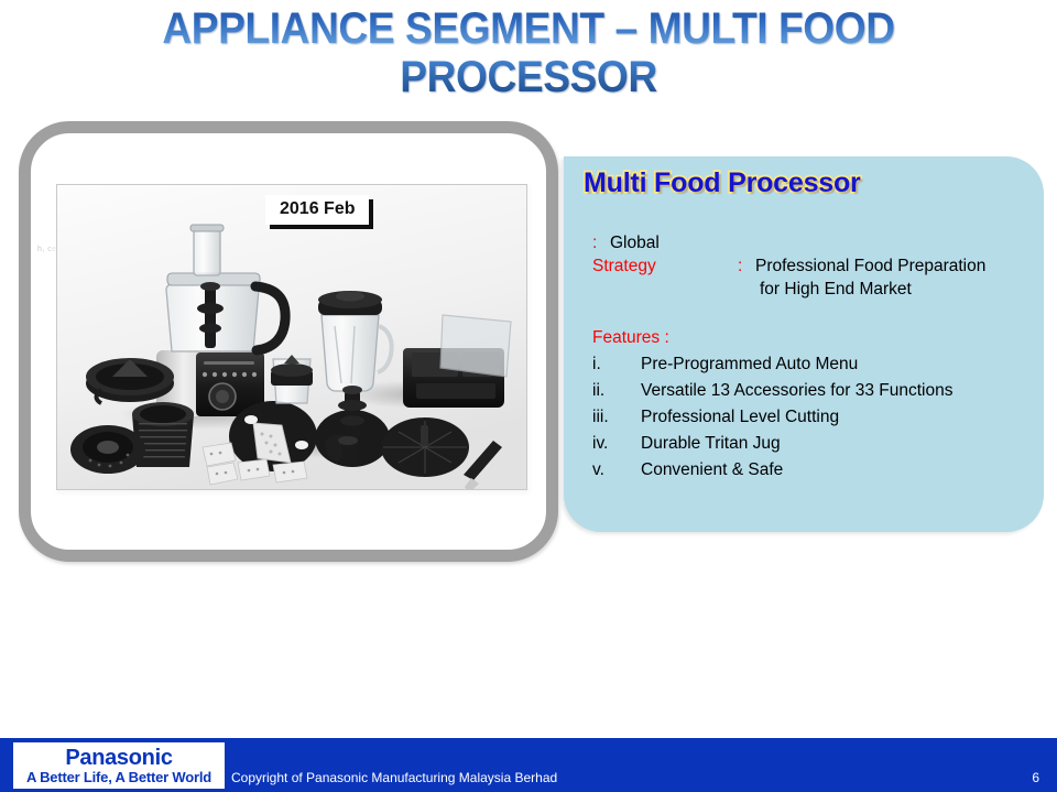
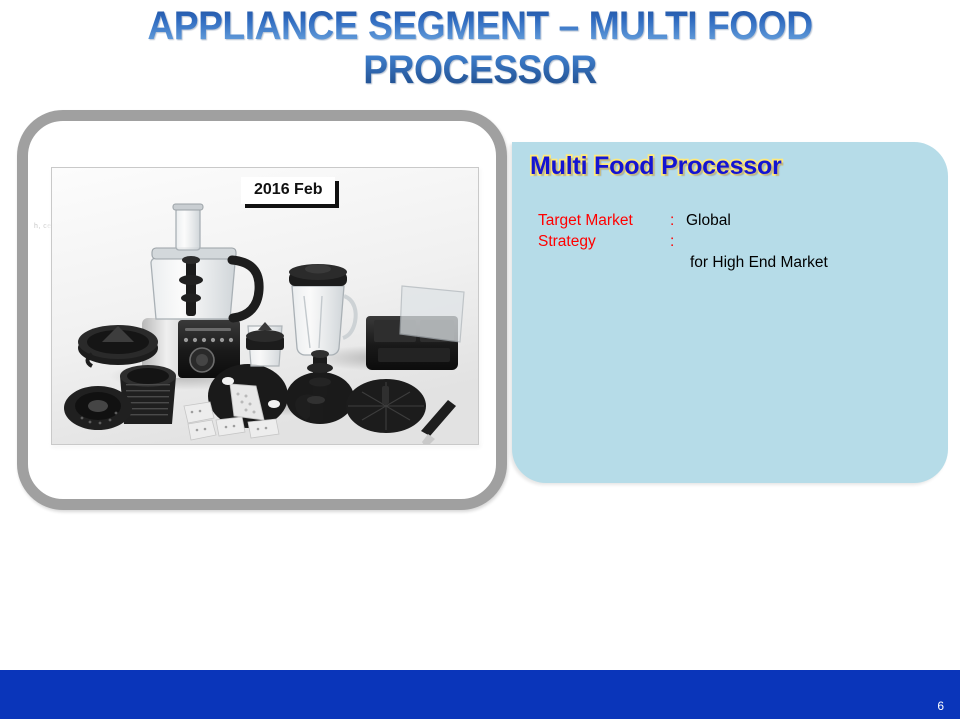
  APPLIANCE SEGMENT – MULTI FOOD
  PROCESSOR
  2016 Feb
  Multi Food Processor
+ Target Market
  :
  Global
  Strategy
  :
- Professional Food Preparation
  for High End Market
- Features :
- i.
- Pre-Programmed Auto Menu
- ii.
- Versatile 13 Accessories for 33 Functions
- iii.
- Professional Level Cutting
- iv.
- Durable Tritan Jug
- v.
- Convenient & Safe
- Panasonic
- A Better Life, A Better World
- Copyright of Panasonic Manufacturing Malaysia Berhad
  6
